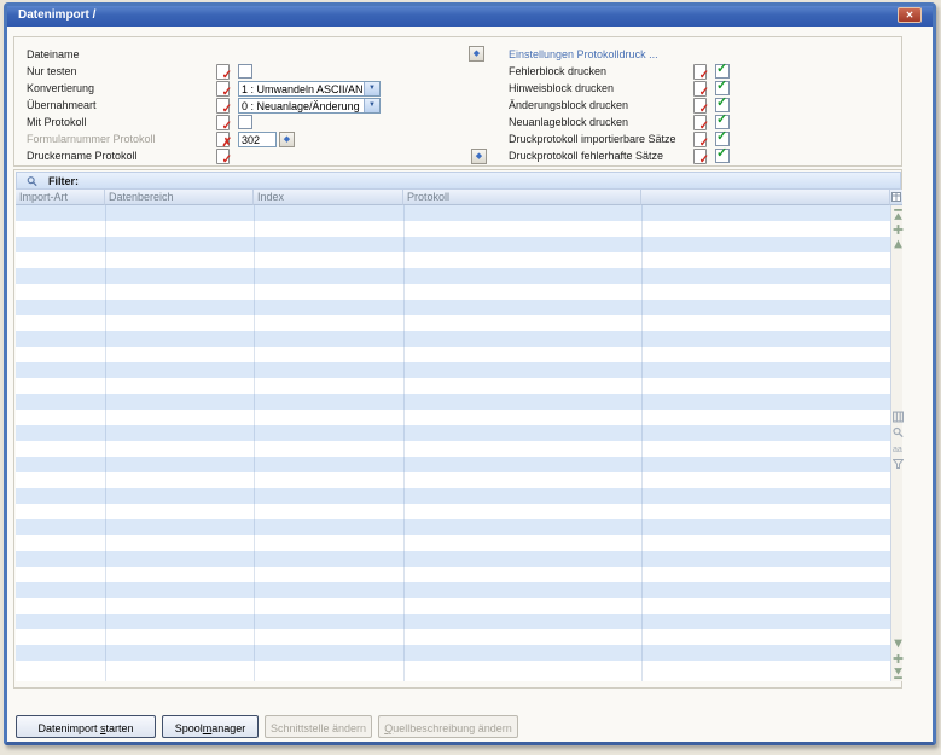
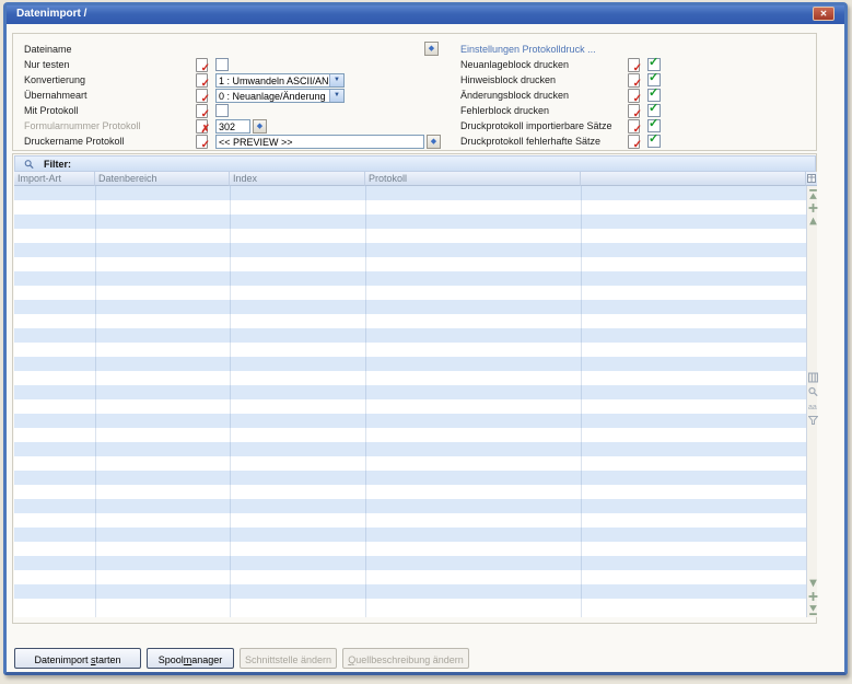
  Datenimport /
  ✕
  Dateiname
  Nur testen
  Konvertierung
  Übernahmeart
  Mit Protokoll
  Formularnummer Protokoll
  Druckername Protokoll
  ✓
  ✓
  1 : Umwandeln ASCII/AN
  ✓
  0 : Neuanlage/Änderung
  ✓
  ✗
  302
  ✓
+ << PREVIEW >>
  Einstellungen Protokolldruck ...
- Fehlerblock drucken
+ Neuanlageblock drucken
  Hinweisblock drucken
  Änderungsblock drucken
- Neuanlageblock drucken
+ Fehlerblock drucken
  Druckprotokoll importierbare Sätze
  Druckprotokoll fehlerhafte Sätze
  ✓
  ✓
  ✓
  ✓
  ✓
  ✓
  ✓
  ✓
  ✓
  ✓
  ✓
  ✓
  Filter:
  Import-Art
  Datenbereich
  Index
  Protokoll
  Datenimport starten
  Spoolmanager
  Schnittstelle ändern
  Quellbeschreibung ändern
